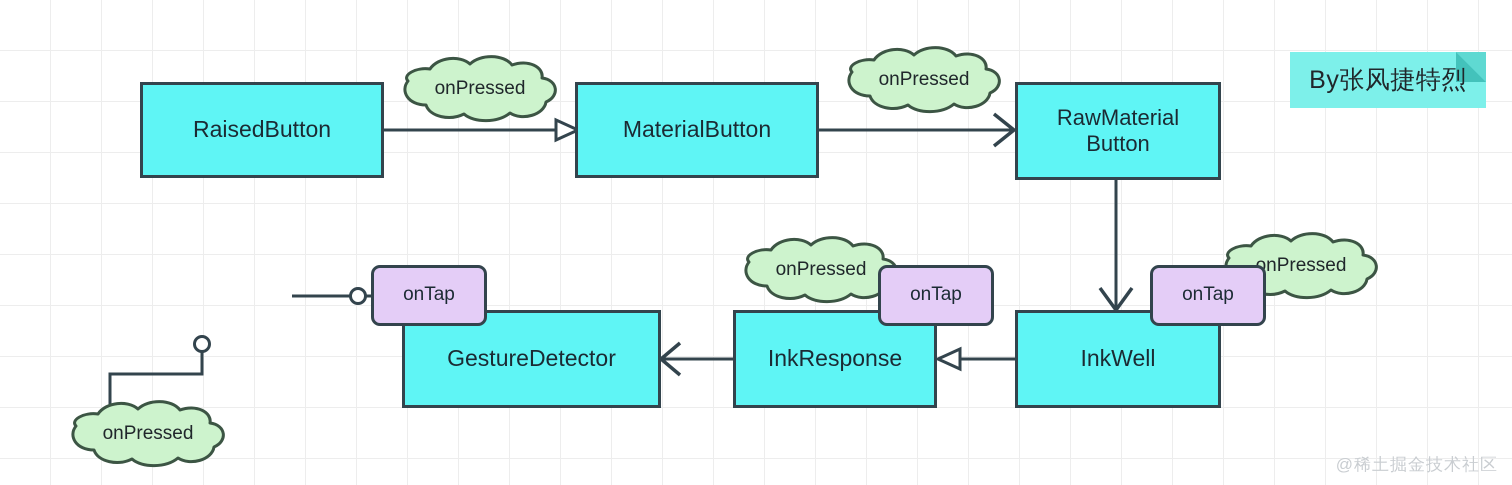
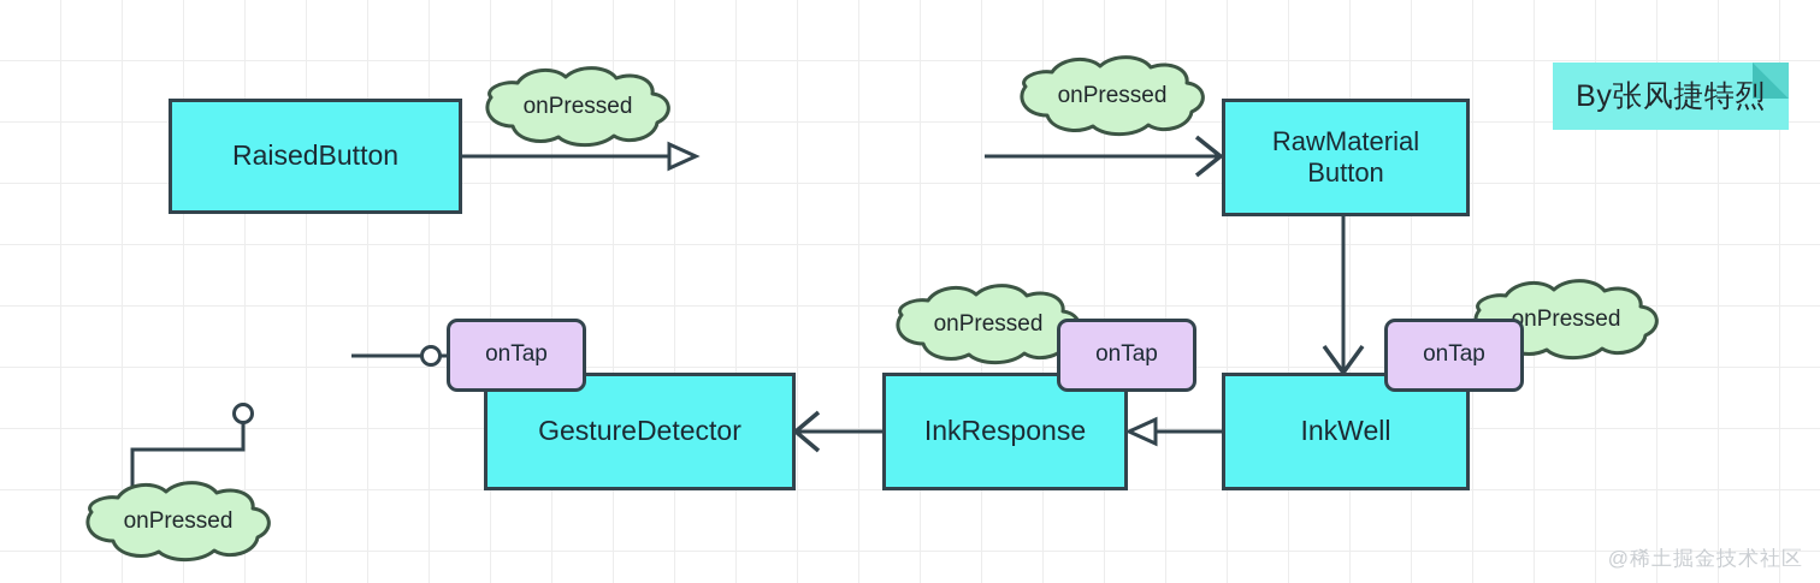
  RaisedButton
- MaterialButton
  RawMaterial
  Button
  InkWell
  InkResponse
  GestureDetector
  onTap
  onTap
  onTap
  onPressed
  onPressed
  onPressed
  nPressed
  onPressed
  By张风捷特烈
  @稀土掘金技术社区
